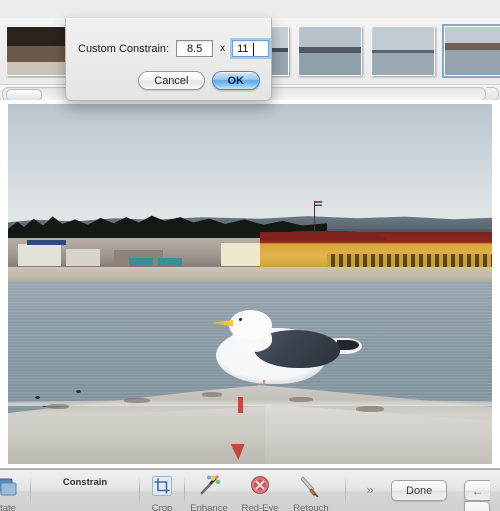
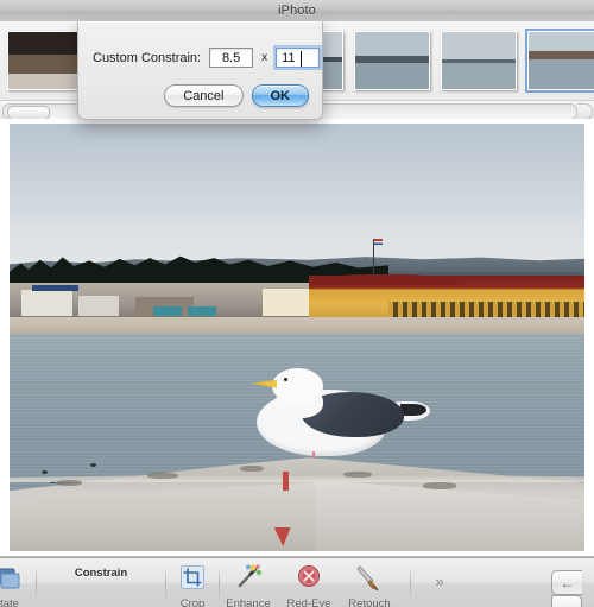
+ iPhoto
  tate
  Constrain
  Crop
  Enhance
  Red-Eye
  Retouch
  »
- Done
  Custom Constrain:
  8.5
  x
  11
  Cancel
  OK
